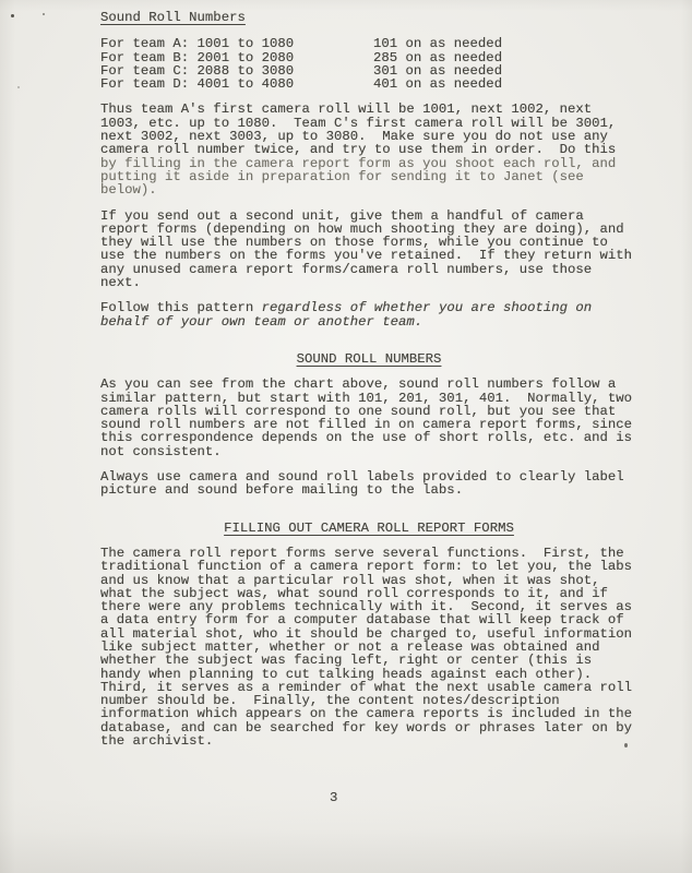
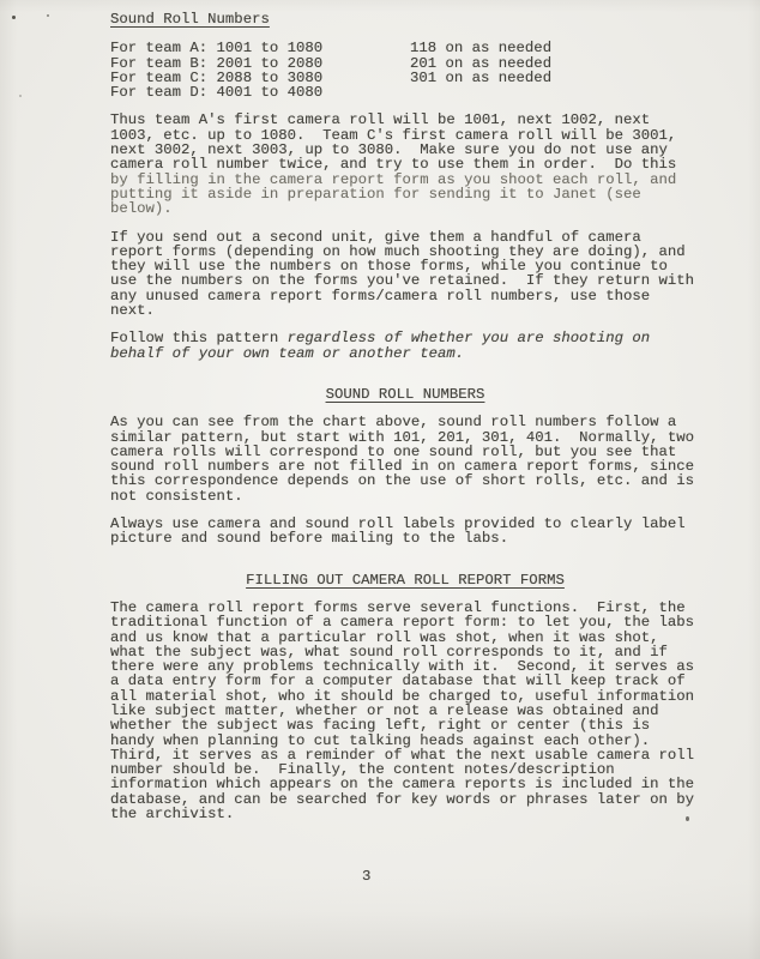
  Sound Roll Numbers
  For team A: 1001 to 1080
- 101 on as needed
+ 118 on as needed
  For team B: 2001 to 2080
- 285 on as needed
+ 201 on as needed
  For team C: 2088 to 3080
  301 on as needed
  For team D: 4001 to 4080
- 401 on as needed
  Thus team A's first camera roll will be 1001, next 1002, next
  1003, etc. up to 1080. Team C's first camera roll will be 3001,
  next 3002, next 3003, up to 3080. Make sure you do not use any
  camera roll number twice, and try to use them in order. Do this
  by filling in the camera report form as you shoot each roll, and
  putting it aside in preparation for sending it to Janet (see
  below).
  If you send out a second unit, give them a handful of camera
  report forms (depending on how much shooting they are doing), and
  they will use the numbers on those forms, while you continue to
  use the numbers on the forms you've retained. If they return with
  any unused camera report forms/camera roll numbers, use those
  next.
  Follow this pattern regardless of whether you are shooting on
  behalf of your own team or another team.
  SOUND ROLL NUMBERS
  As you can see from the chart above, sound roll numbers follow a
  similar pattern, but start with 101, 201, 301, 401. Normally, two
  camera rolls will correspond to one sound roll, but you see that
  sound roll numbers are not filled in on camera report forms, since
  this correspondence depends on the use of short rolls, etc. and is
  not consistent.
  Always use camera and sound roll labels provided to clearly label
  picture and sound before mailing to the labs.
  FILLING OUT CAMERA ROLL REPORT FORMS
  The camera roll report forms serve several functions. First, the
  traditional function of a camera report form: to let you, the labs
  and us know that a particular roll was shot, when it was shot,
  what the subject was, what sound roll corresponds to it, and if
  there were any problems technically with it. Second, it serves as
  a data entry form for a computer database that will keep track of
  all material shot, who it should be charged to, useful information
  like subject matter, whether or not a release was obtained and
  whether the subject was facing left, right or center (this is
  handy when planning to cut talking heads against each other).
  Third, it serves as a reminder of what the next usable camera roll
  number should be. Finally, the content notes/description
  information which appears on the camera reports is included in the
  database, and can be searched for key words or phrases later on by
  the archivist.
  3
